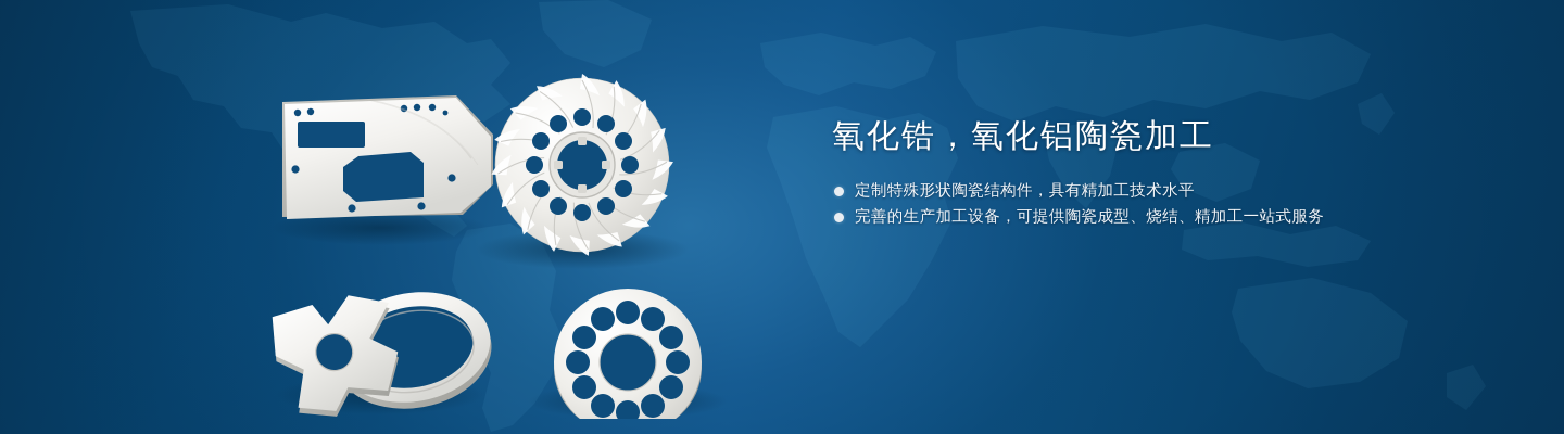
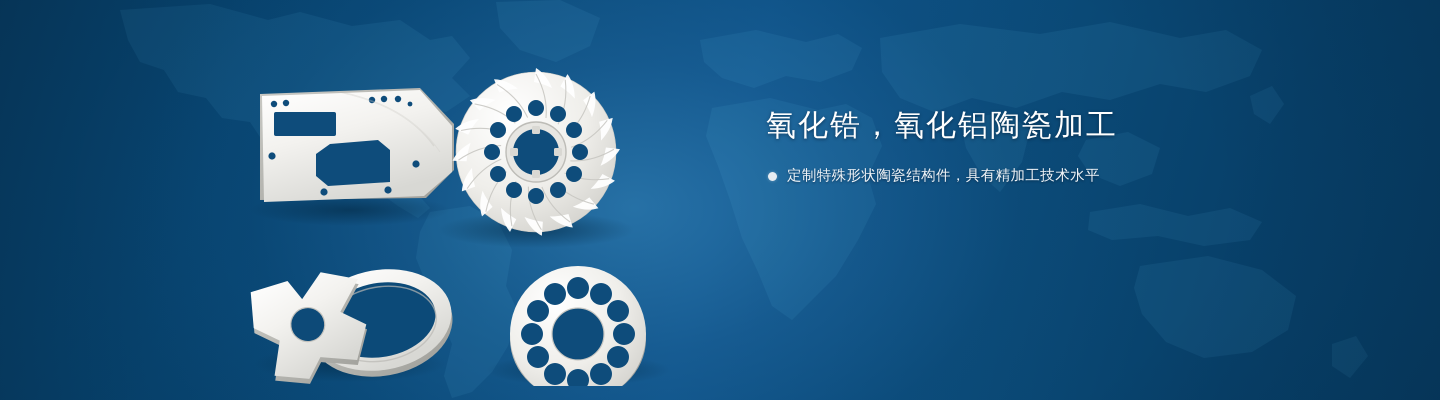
  氧化锆，氧化铝陶瓷加工
  定制特殊形状陶瓷结构件，具有精加工技术水平
- 完善的生产加工设备，可提供陶瓷成型、烧结、精加工一站式服务
